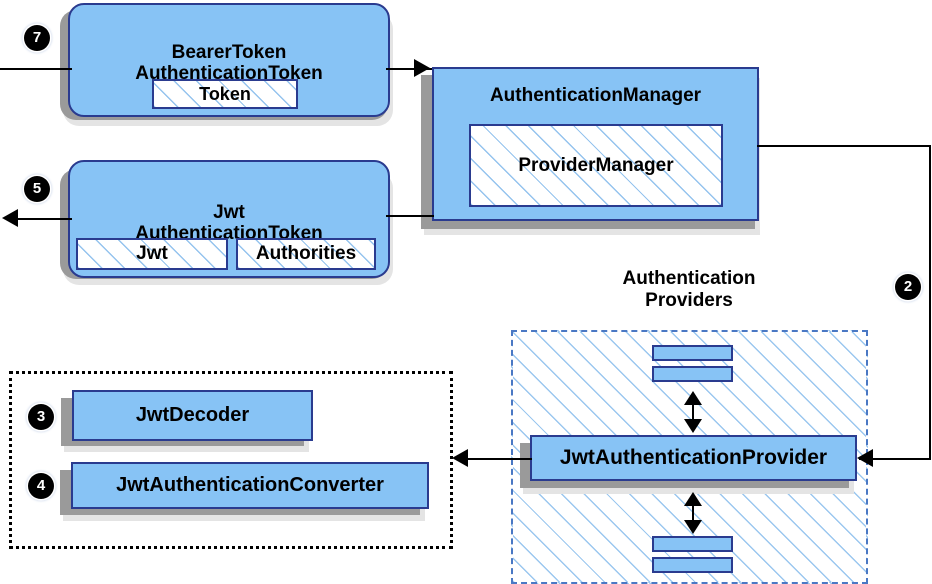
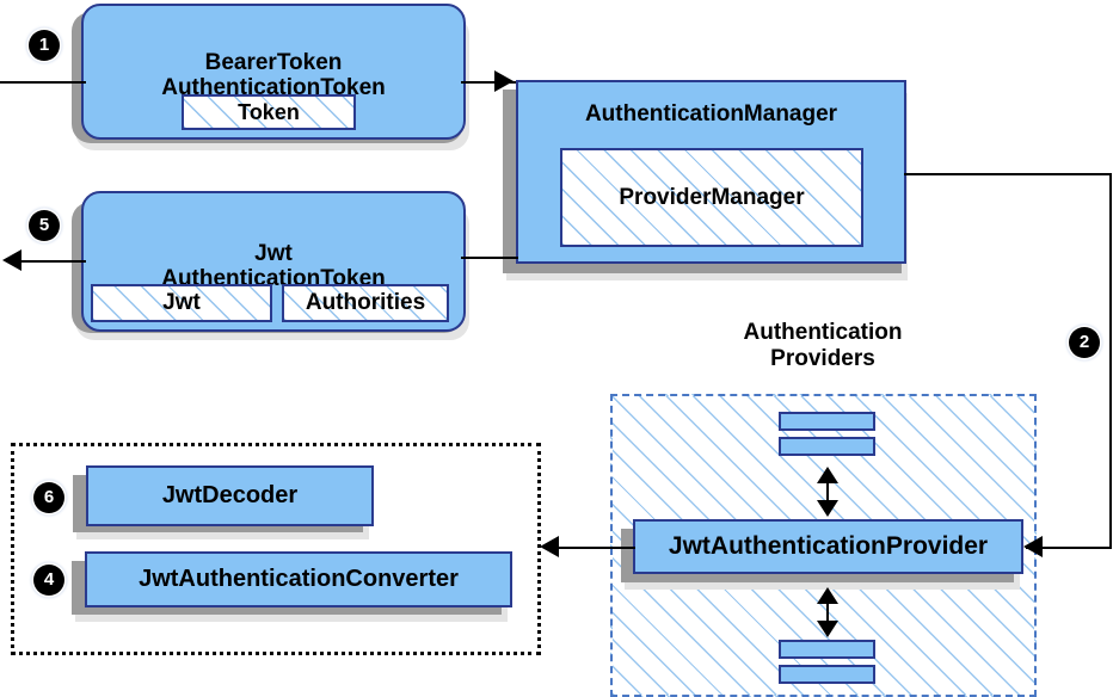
  BearerToken
  AuthenticationToken
  Token
- 7
+ 1
  AuthenticationManager
  ProviderManager
  Jwt
  AuthenticationToken
  Jwt
  Authorities
  5
  Authentication
  Providers
  JwtAuthenticationProvider
  2
  JwtDecoder
- 3
+ 6
  JwtAuthenticationConverter
  4
